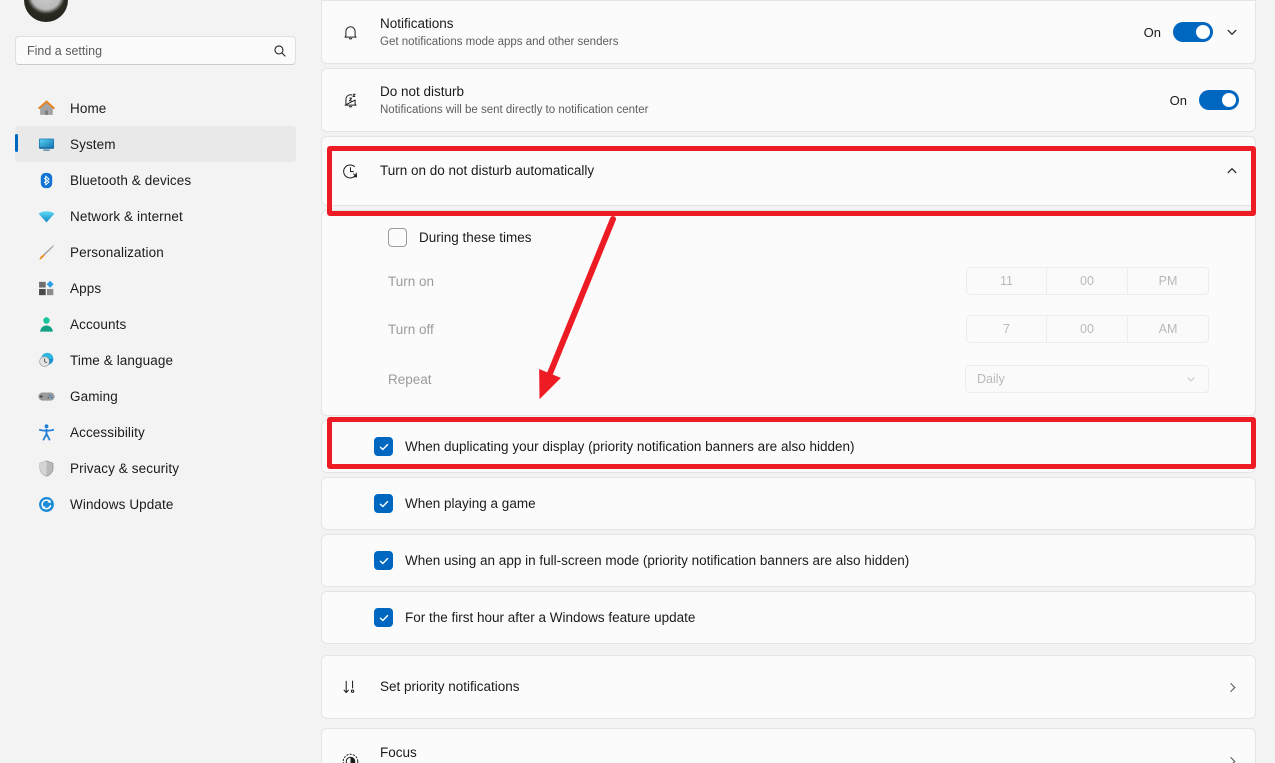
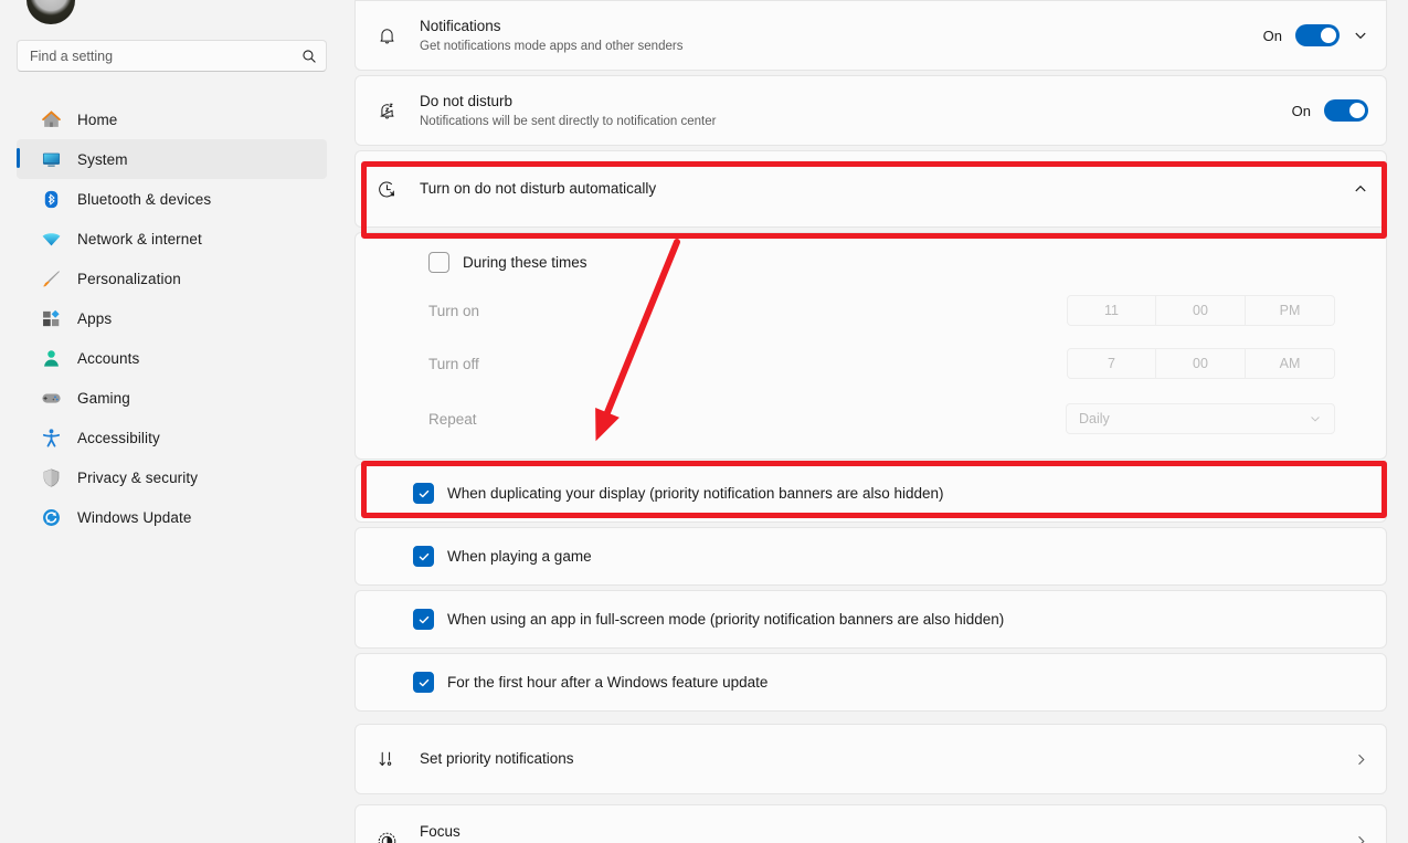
  Find a setting
  Home
  System
  Bluetooth & devices
  Network & internet
  Personalization
  Apps
  Accounts
- Time & language
  Gaming
  Accessibility
  Privacy & security
  Windows Update
  Notifications
  Get notifications mode apps and other senders
  On
  Do not disturb
  Notifications will be sent directly to notification center
  On
  Turn on do not disturb automatically
  During these times
  Turn on
  11
  00
  PM
  Turn off
  7
  00
  AM
  Repeat
  Daily
  When duplicating your display (priority notification banners are also hidden)
  When playing a game
  When using an app in full-screen mode (priority notification banners are also hidden)
  For the first hour after a Windows feature update
  Set priority notifications
  Focus
